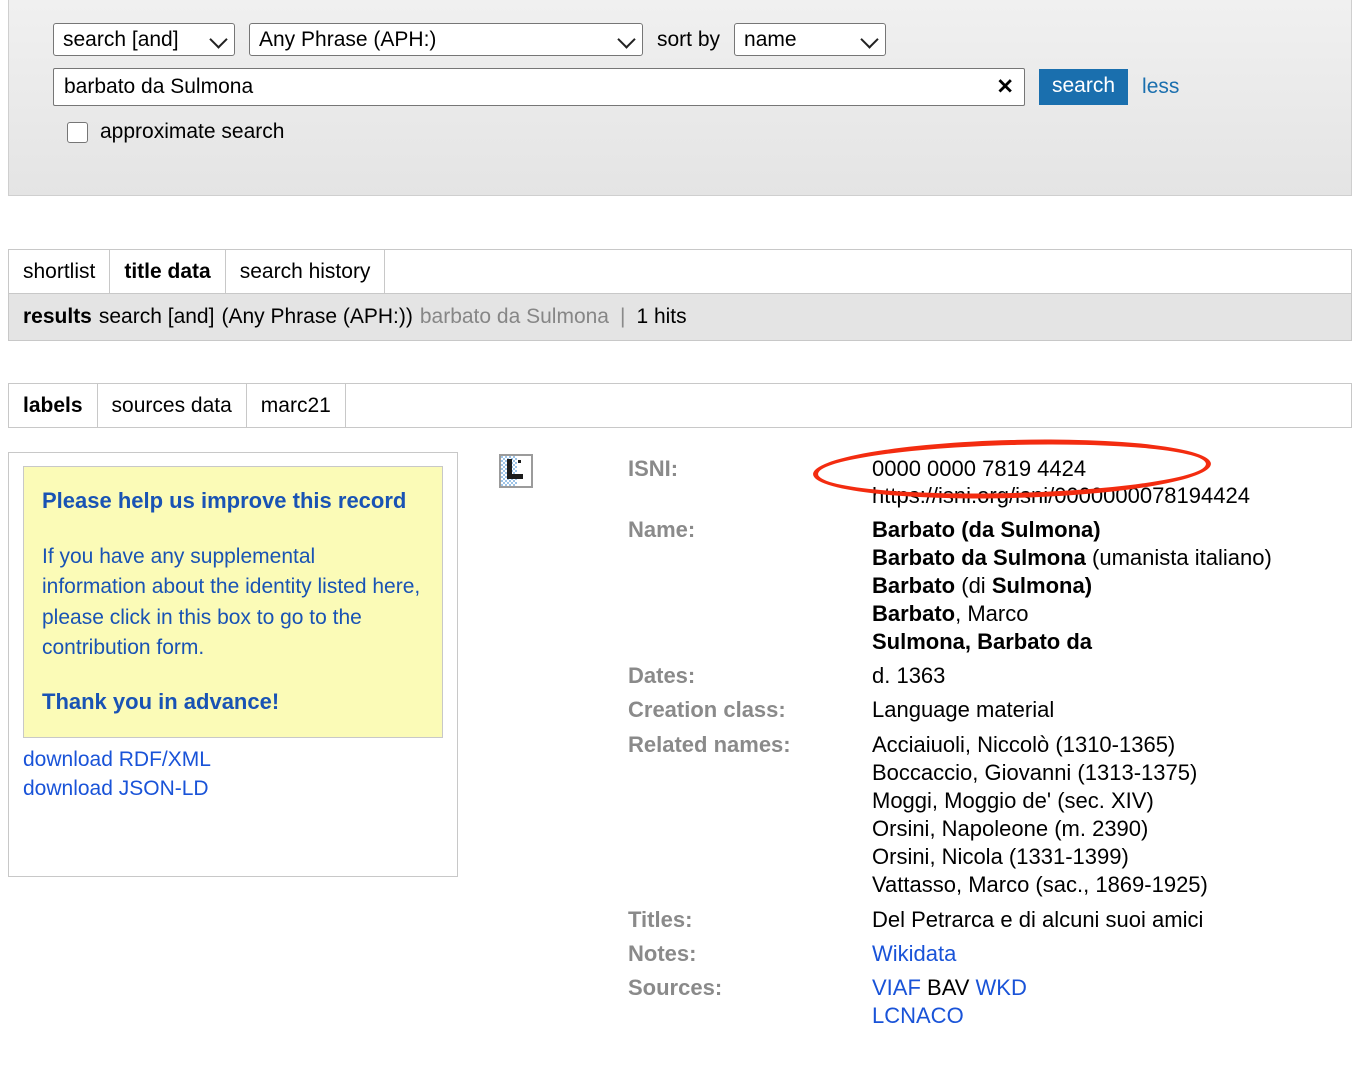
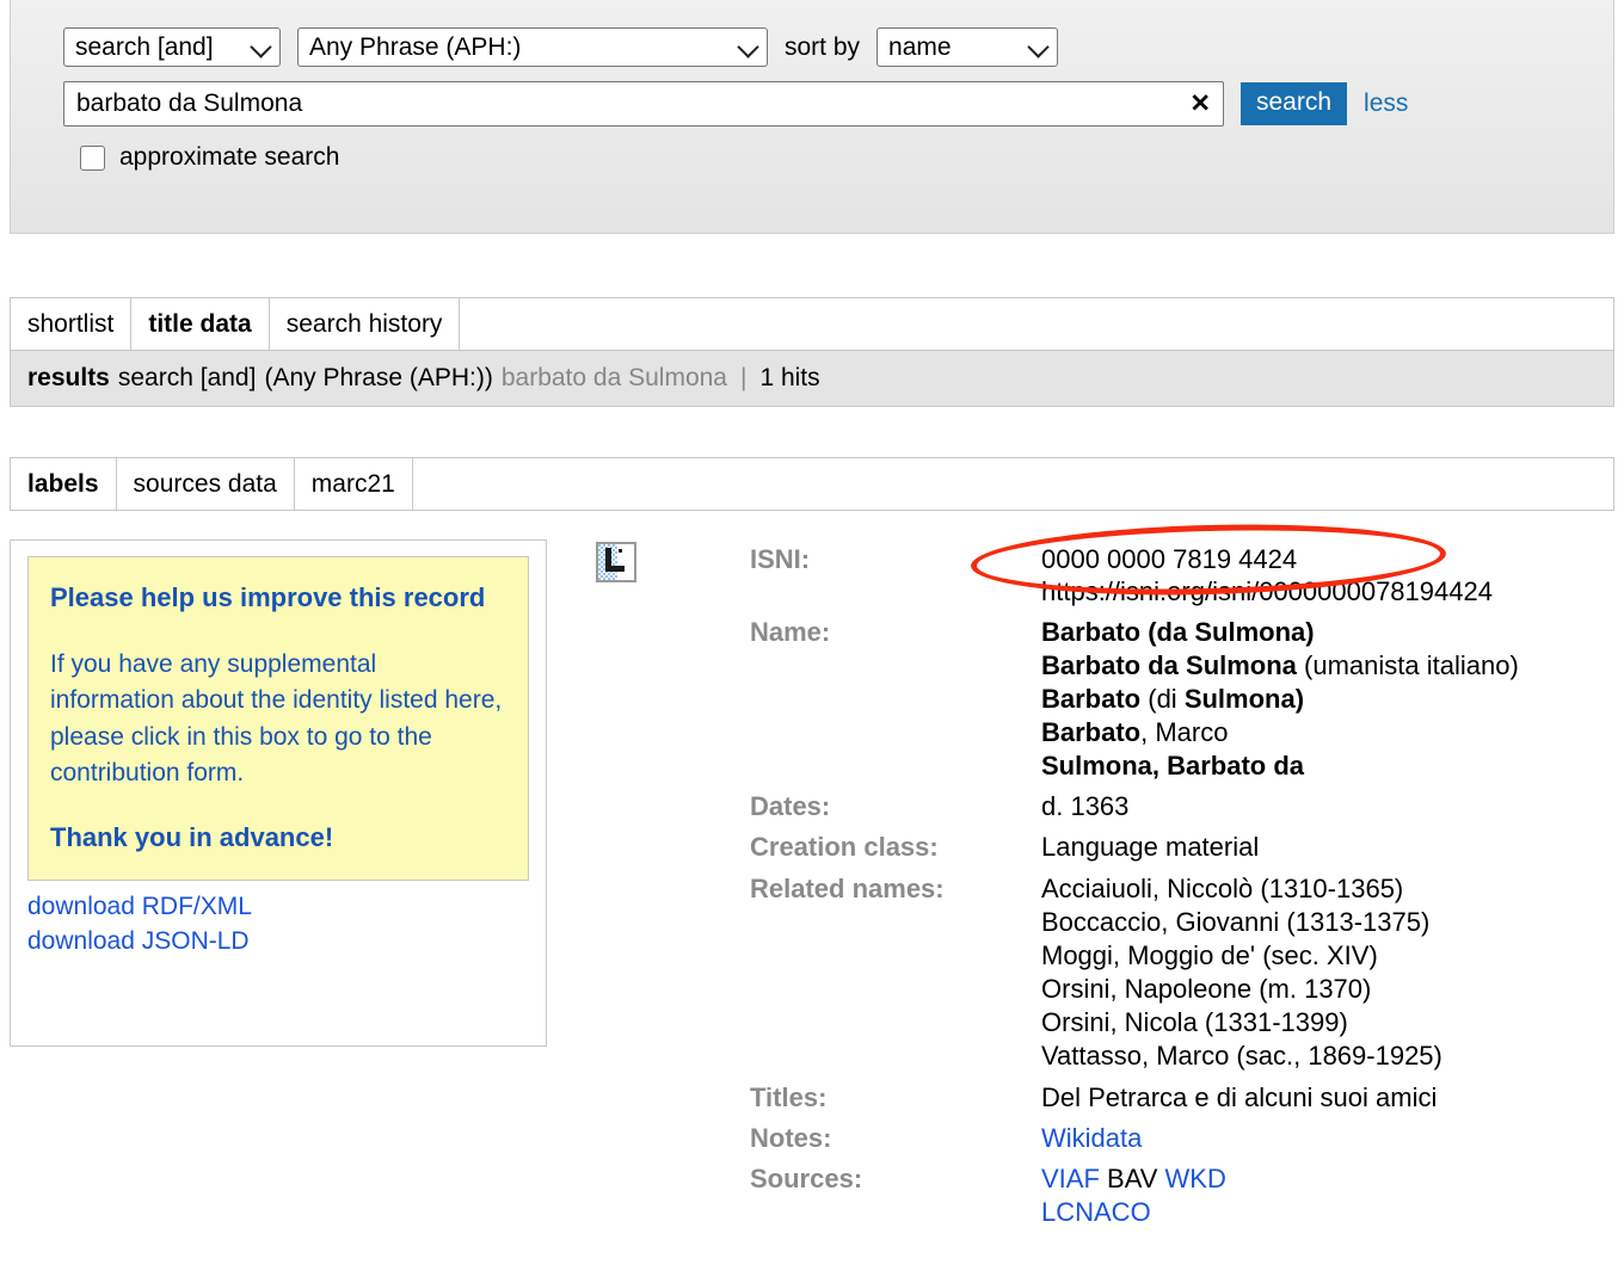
  search [and]
  Any Phrase (APH:)
  sort by
  name
  barbato da Sulmona
  ✕
  search
  less
  approximate search
  shortlist
  title data
  search history
  results
  search [and]
  (Any Phrase (APH:))
  barbato da Sulmona
  |
  1 hits
  labels
  sources data
  marc21
  Please help us improve this record
  If you have any supplemental information about the identity listed here, please click in this box to go to the contribution form.
  Thank you in advance!
  download RDF/XML
  download JSON-LD
  ISNI:
  0000 0000 7819 4424
  https://isni.org/isni/0000000078194424
  Name:
  Barbato (da Sulmona)
  Barbato da Sulmona (umanista italiano)
  Barbato (di Sulmona)
  Barbato, Marco
  Sulmona, Barbato da
  Dates:
  d. 1363
  Creation class:
  Language material
  Related names:
  Acciaiuoli, Niccolò (1310-1365)
  Boccaccio, Giovanni (1313-1375)
  Moggi, Moggio de' (sec. XIV)
- Orsini, Napoleone (m. 2390)
+ Orsini, Napoleone (m. 1370)
  Orsini, Nicola (1331-1399)
  Vattasso, Marco (sac., 1869-1925)
  Titles:
  Del Petrarca e di alcuni suoi amici
  Notes:
  Wikidata
  Sources:
  VIAF BAV WKD
  LCNACO
